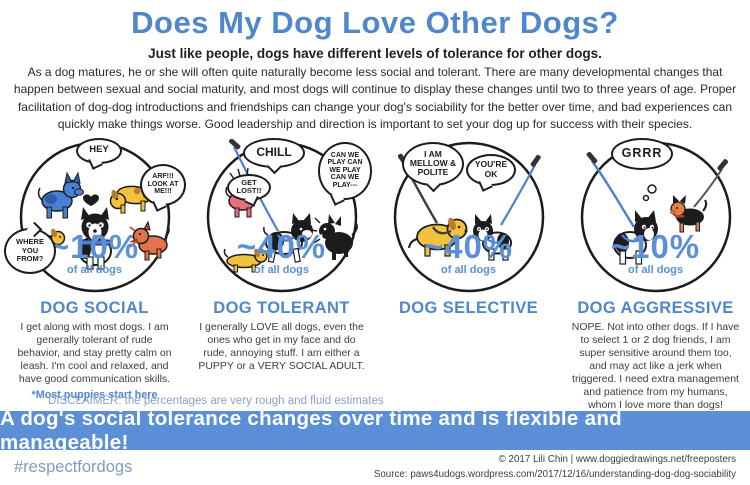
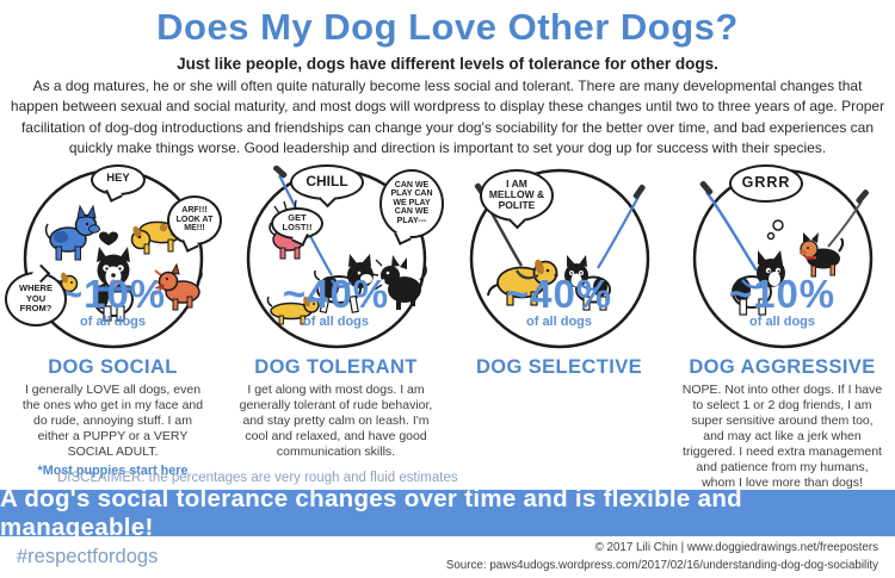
  Does My Dog Love Other Dogs?
  Just like people, dogs have different levels of tolerance for other dogs.
- As a dog matures, he or she will often quite naturally become less social and tolerant. There are many developmental changes that happen between sexual and social maturity, and most dogs will continue to display these changes until two to three years of age. Proper facilitation of dog-dog introductions and friendships can change your dog's sociability for the better over time, and bad experiences can quickly make things worse. Good leadership and direction is important to set your dog up for success with their species.
+ As a dog matures, he or she will often quite naturally become less social and tolerant. There are many developmental changes that happen between sexual and social maturity, and most dogs will wordpress to display these changes until two to three years of age. Proper facilitation of dog-dog introductions and friendships can change your dog's sociability for the better over time, and bad experiences can quickly make things worse. Good leadership and direction is important to set your dog up for success with their species.
  HEY
  WHERE YOU FROM?
  ~10%
  of all dogs
  DOG SOCIAL
- I get along with most dogs. I am generally tolerant of rude behavior, and stay pretty calm on leash. I'm cool and relaxed, and have good communication skills.
+ I generally LOVE all dogs, even the ones who get in my face and do rude, annoying stuff. I am either a PUPPY or a VERY SOCIAL ADULT.
  *Most puppies start here
  CHILL
  GET LOST!!
  ~40%
  of all dogs
  DOG TOLERANT
- I generally LOVE all dogs, even the ones who get in my face and do rude, annoying stuff. I am either a PUPPY or a VERY SOCIAL ADULT.
+ I get along with most dogs. I am generally tolerant of rude behavior, and stay pretty calm on leash. I'm cool and relaxed, and have good communication skills.
  I AM MELLOW & POLITE
- YOU'RE OK
  ~40%
  of all dogs
  DOG SELECTIVE
  GRRR
  ~10%
  of all dogs
  DOG AGGRESSIVE
  NOPE. Not into other dogs. If I have to select 1 or 2 dog friends, I am super sensitive around them too, and may act like a jerk when triggered. I need extra management and patience from my humans, whom I love more than dogs!
  DISCLAIMER: the percentages are very rough and fluid estimates
  A dog's social tolerance changes over time and is flexible and manageable!
  #respectfordogs
  © 2017 Lili Chin | www.doggiedrawings.net/freeposters
- Source: paws4udogs.wordpress.com/2017/12/16/understanding-dog-dog-sociability
+ Source: paws4udogs.wordpress.com/2017/02/16/understanding-dog-dog-sociability
